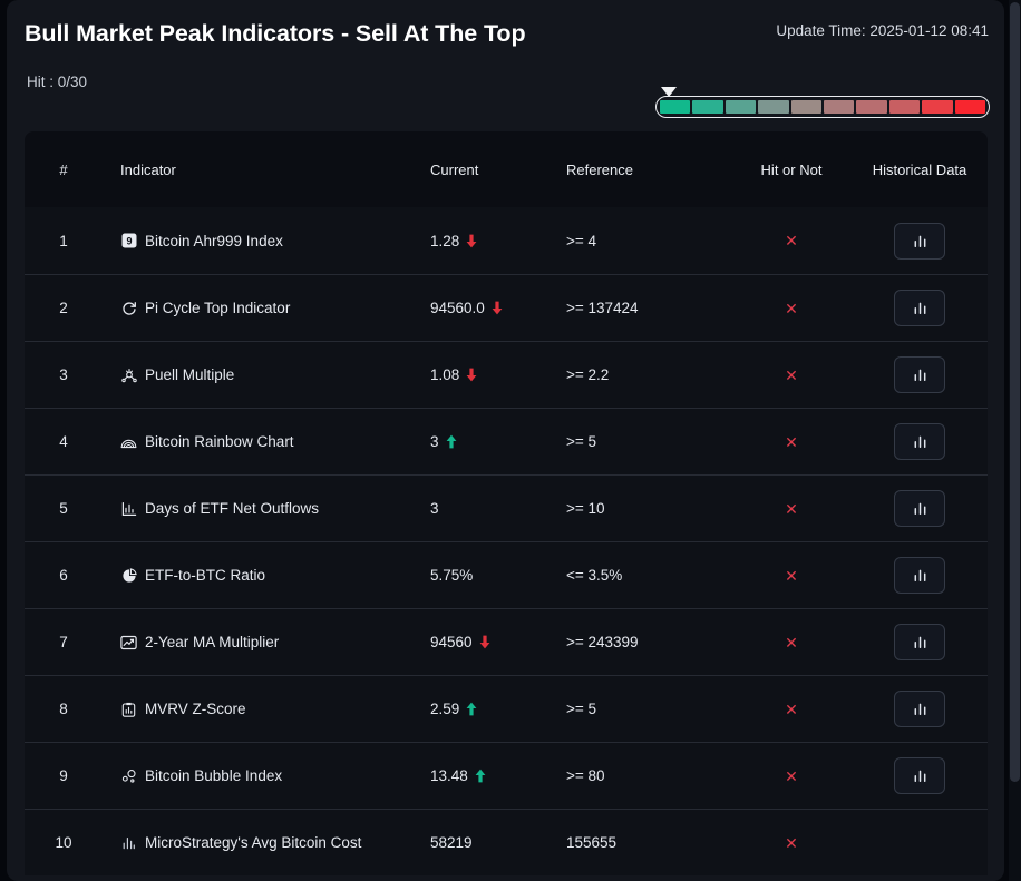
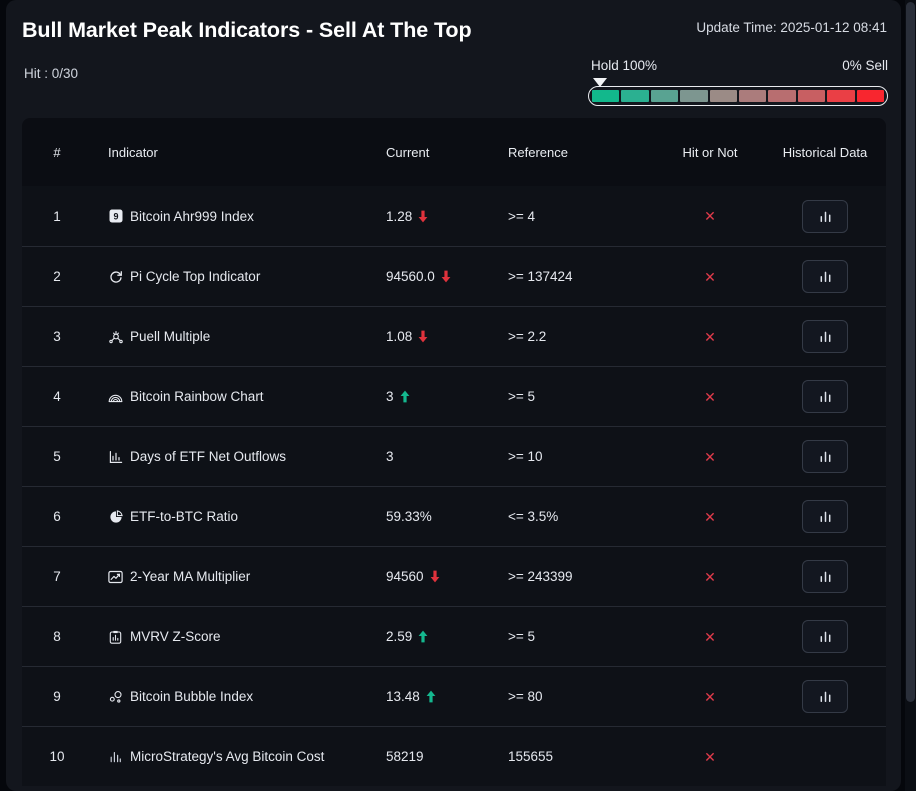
  Bull Market Peak Indicators - Sell At The Top
  Update Time: 2025-01-12 08:41
  Hit : 0/30
+ Hold 100%
+ 0% Sell
  #
  Indicator
  Current
  Reference
  Hit or Not
  Historical Data
  1
  9
  Bitcoin Ahr999 Index
  1.28
  >= 4
  ✕
  2
  Pi Cycle Top Indicator
  94560.0
  >= 137424
  ✕
  3
  Puell Multiple
  1.08
  >= 2.2
  ✕
  4
  Bitcoin Rainbow Chart
  3
  >= 5
  ✕
  5
  Days of ETF Net Outflows
  3
  >= 10
  ✕
  6
  ETF-to-BTC Ratio
- 5.75%
+ 59.33%
  <= 3.5%
  ✕
  7
  2-Year MA Multiplier
  94560
  >= 243399
  ✕
  8
  MVRV Z-Score
  2.59
  >= 5
  ✕
  9
  Bitcoin Bubble Index
  13.48
  >= 80
  ✕
  10
  MicroStrategy's Avg Bitcoin Cost
  58219
  155655
  ✕
